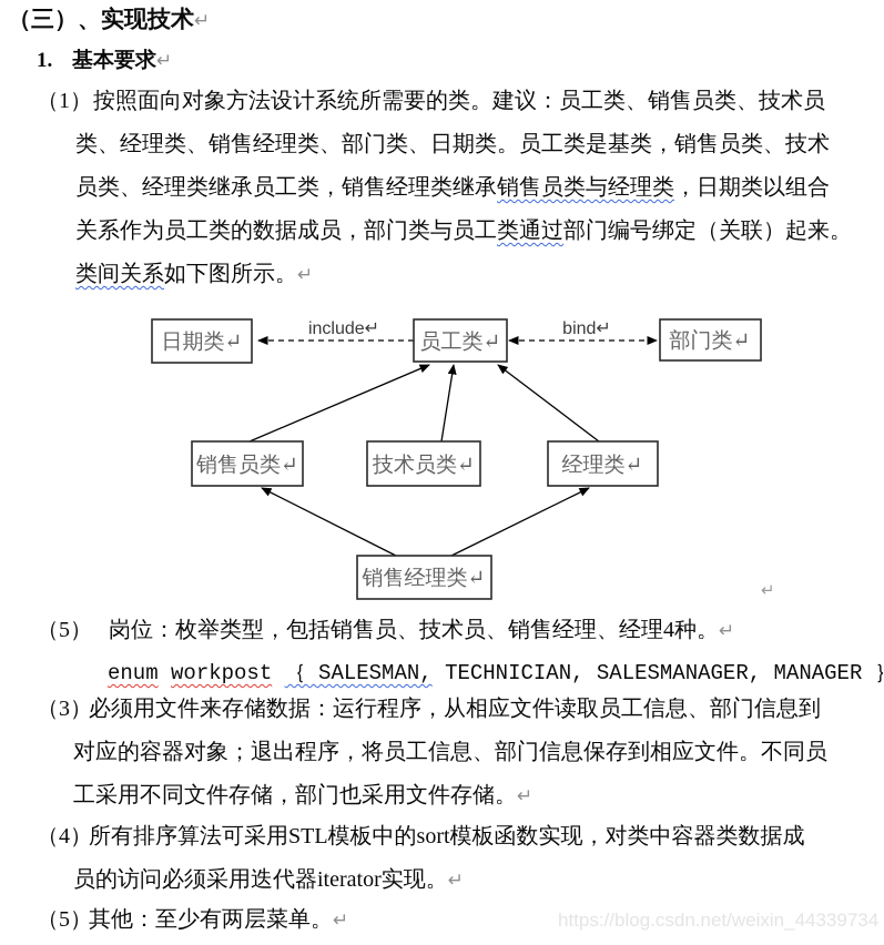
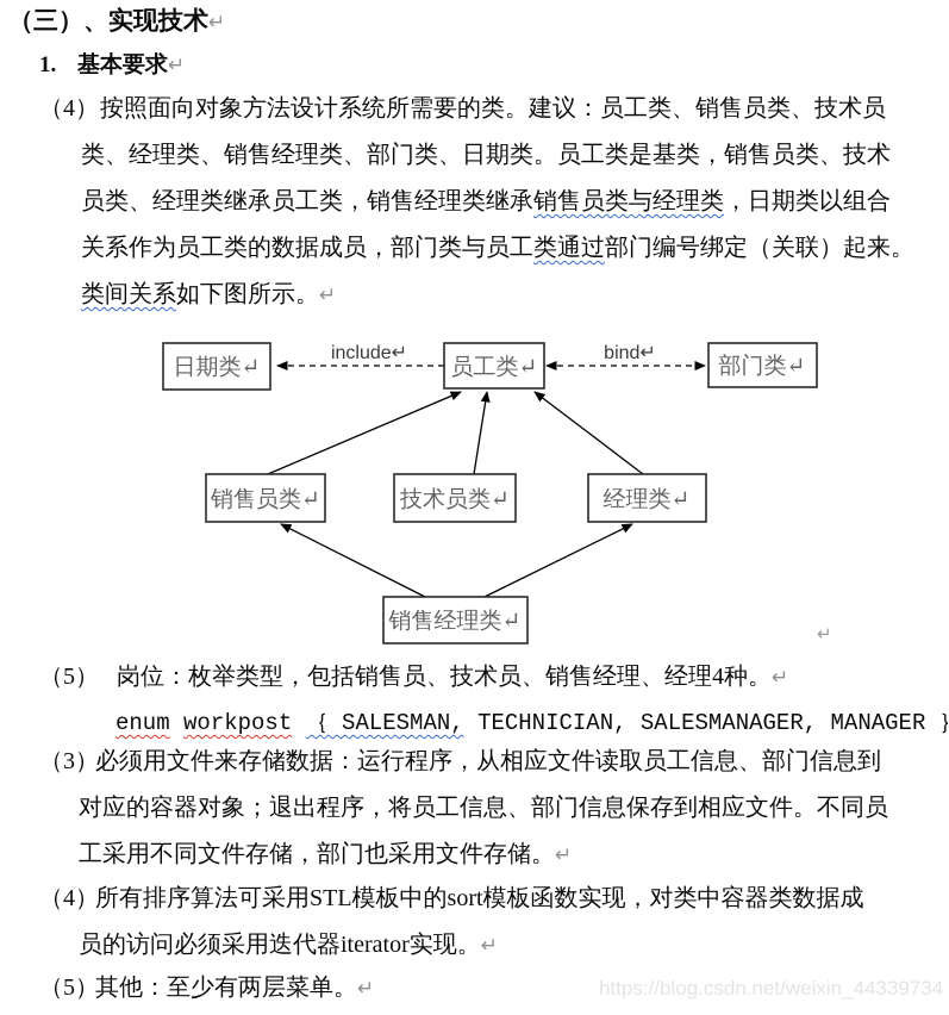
  （三）、实现技术↵
  1. 基本要求↵
- （1）按照面向对象方法设计系统所需要的类。建议：员工类、销售员类、技术员
+ （4）按照面向对象方法设计系统所需要的类。建议：员工类、销售员类、技术员
  类、经理类、销售经理类、部门类、日期类。员工类是基类，销售员类、技术
  员类、经理类继承员工类，销售经理类继承销售员类与经理类，日期类以组合
  关系作为员工类的数据成员，部门类与员工类通过部门编号绑定（关联）起来。
  类间关系如下图所示。↵
  include↵
  bind↵
  日期类↵
  员工类↵
  部门类↵
  销售员类↵
  技术员类↵
  经理类↵
  销售经理类↵
  ↵
  （5） 岗位：枚举类型，包括销售员、技术员、销售经理、经理4种。↵
  enum workpost ｛ SALESMAN, TECHNICIAN, SALESMANAGER, MANAGER
  （3）必须用文件来存储数据：运行程序，从相应文件读取员工信息、部门信息到
  对应的容器对象；退出程序，将员工信息、部门信息保存到相应文件。不同员
  工采用不同文件存储，部门也采用文件存储。↵
  （4）所有排序算法可采用STL模板中的sort模板函数实现，对类中容器类数据成
  员的访问必须采用迭代器iterator实现。↵
  （5）其他：至少有两层菜单。↵
  https://blog.csdn.net/weixin_44339734
